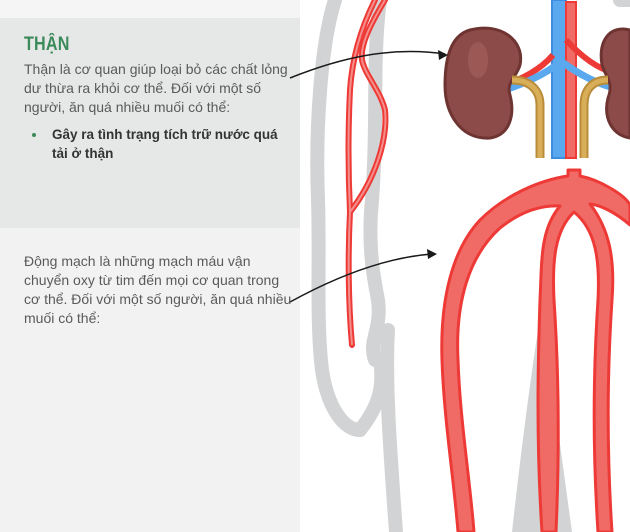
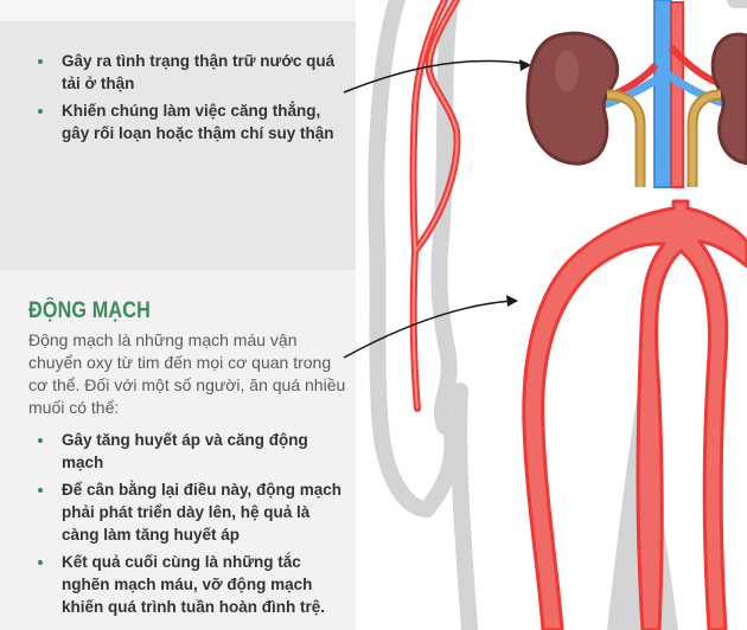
- THẬN
- Thận là cơ quan giúp loại bỏ các chất lỏng dư thừa ra khỏi cơ thể. Đối với một số người, ăn quá nhiều muối có thể:
- Gây ra tình trạng tích trữ nước quá tải ở thận
+ Gây ra tình trạng thận trữ nước quá tải ở thận
+ Khiến chúng làm việc căng thẳng, gây rối loạn hoặc thậm chí suy thận
+ ĐỘNG MẠCH
  Động mạch là những mạch máu vận chuyển oxy từ tim đến mọi cơ quan trong cơ thể. Đối với một số người, ăn quá nhiều muối có thể:
+ Gây tăng huyết áp và căng động mạch
+ Để cân bằng lại điều này, động mạch phải phát triển dày lên, hệ quả là càng làm tăng huyết áp
+ Kết quả cuối cùng là những tắc nghẽn mạch máu, vỡ động mạch khiến quá trình tuần hoàn đình trệ.
